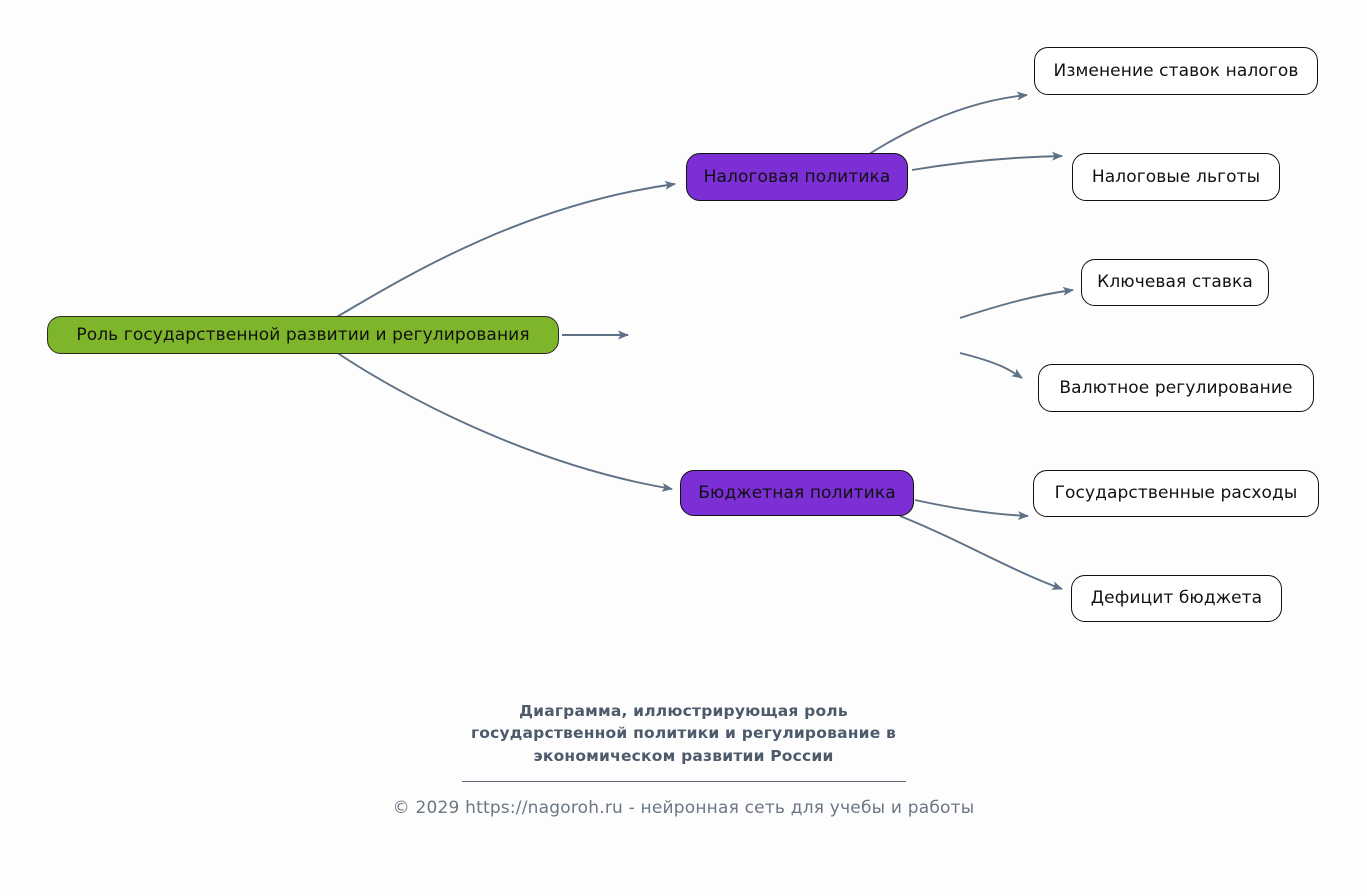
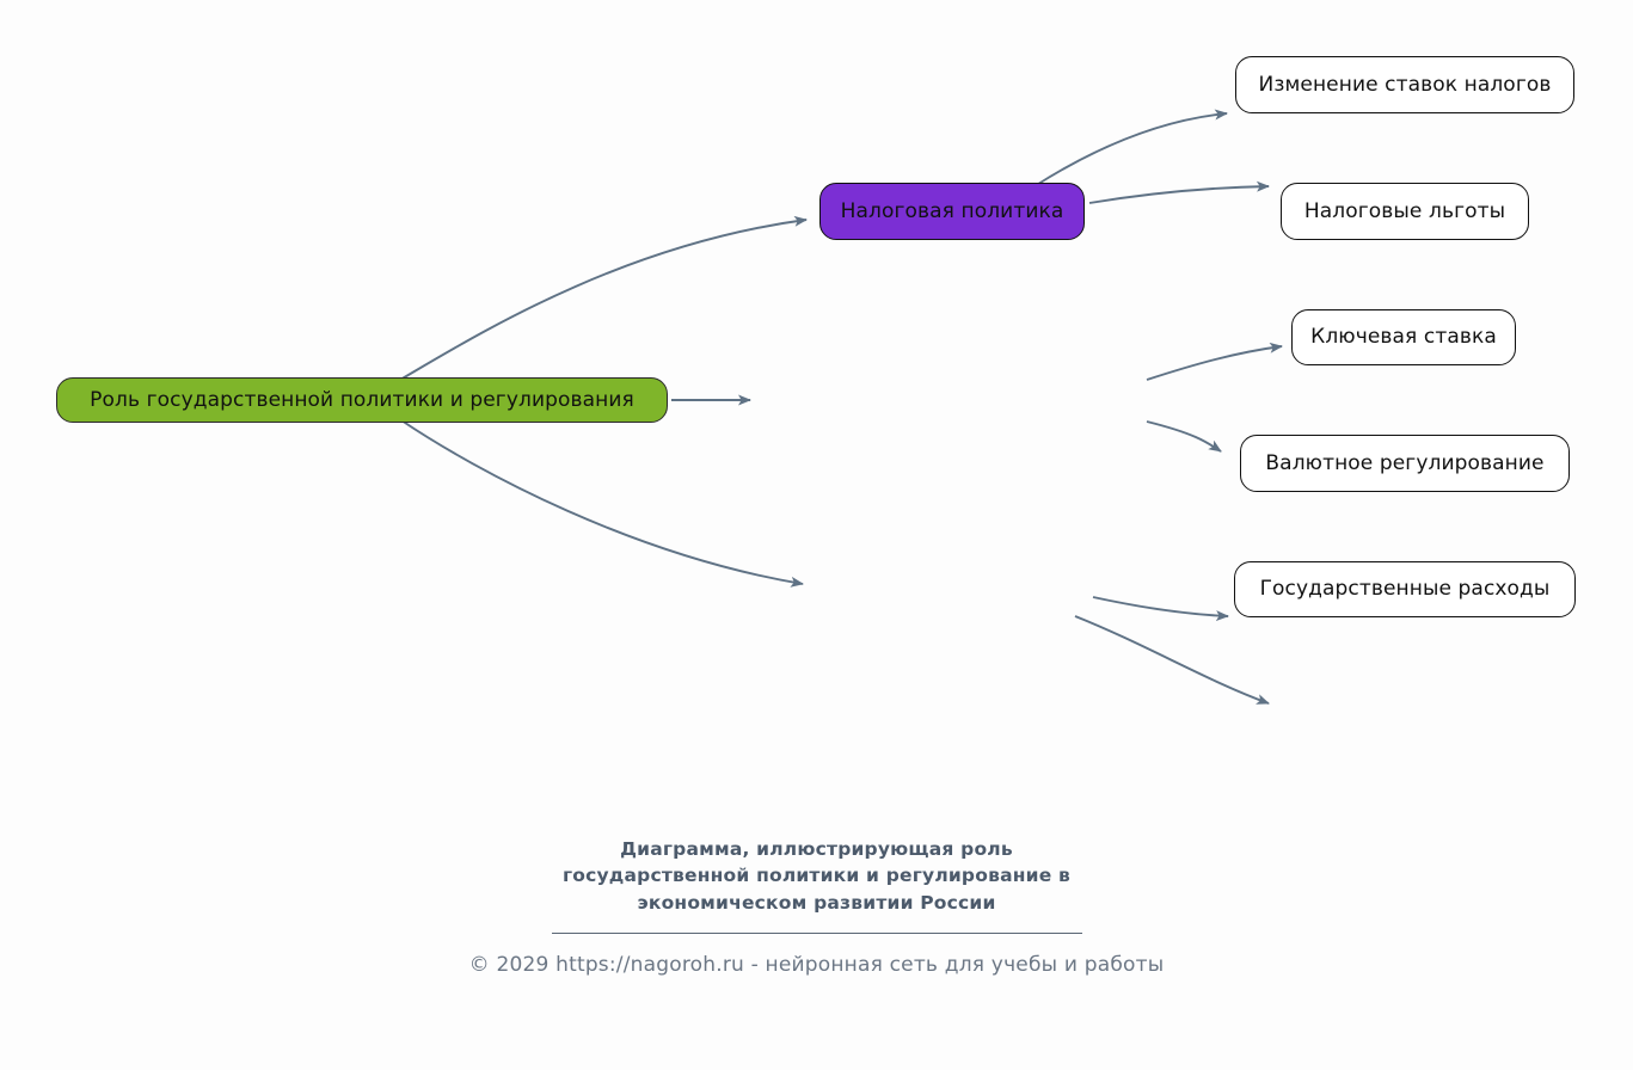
- Роль государственной развитии и регулирования
+ Роль государственной политики и регулирования
  Налоговая политика
- Бюджетная политика
  Изменение ставок налогов
  Налоговые льготы
  Ключевая ставка
  Валютное регулирование
  Государственные расходы
- Дефицит бюджета
  Диаграмма, иллюстрирующая роль
  государственной политики и регулирование в
  экономическом развитии России
  © 2029 https://nagoroh.ru - нейронная сеть для учебы и работы
